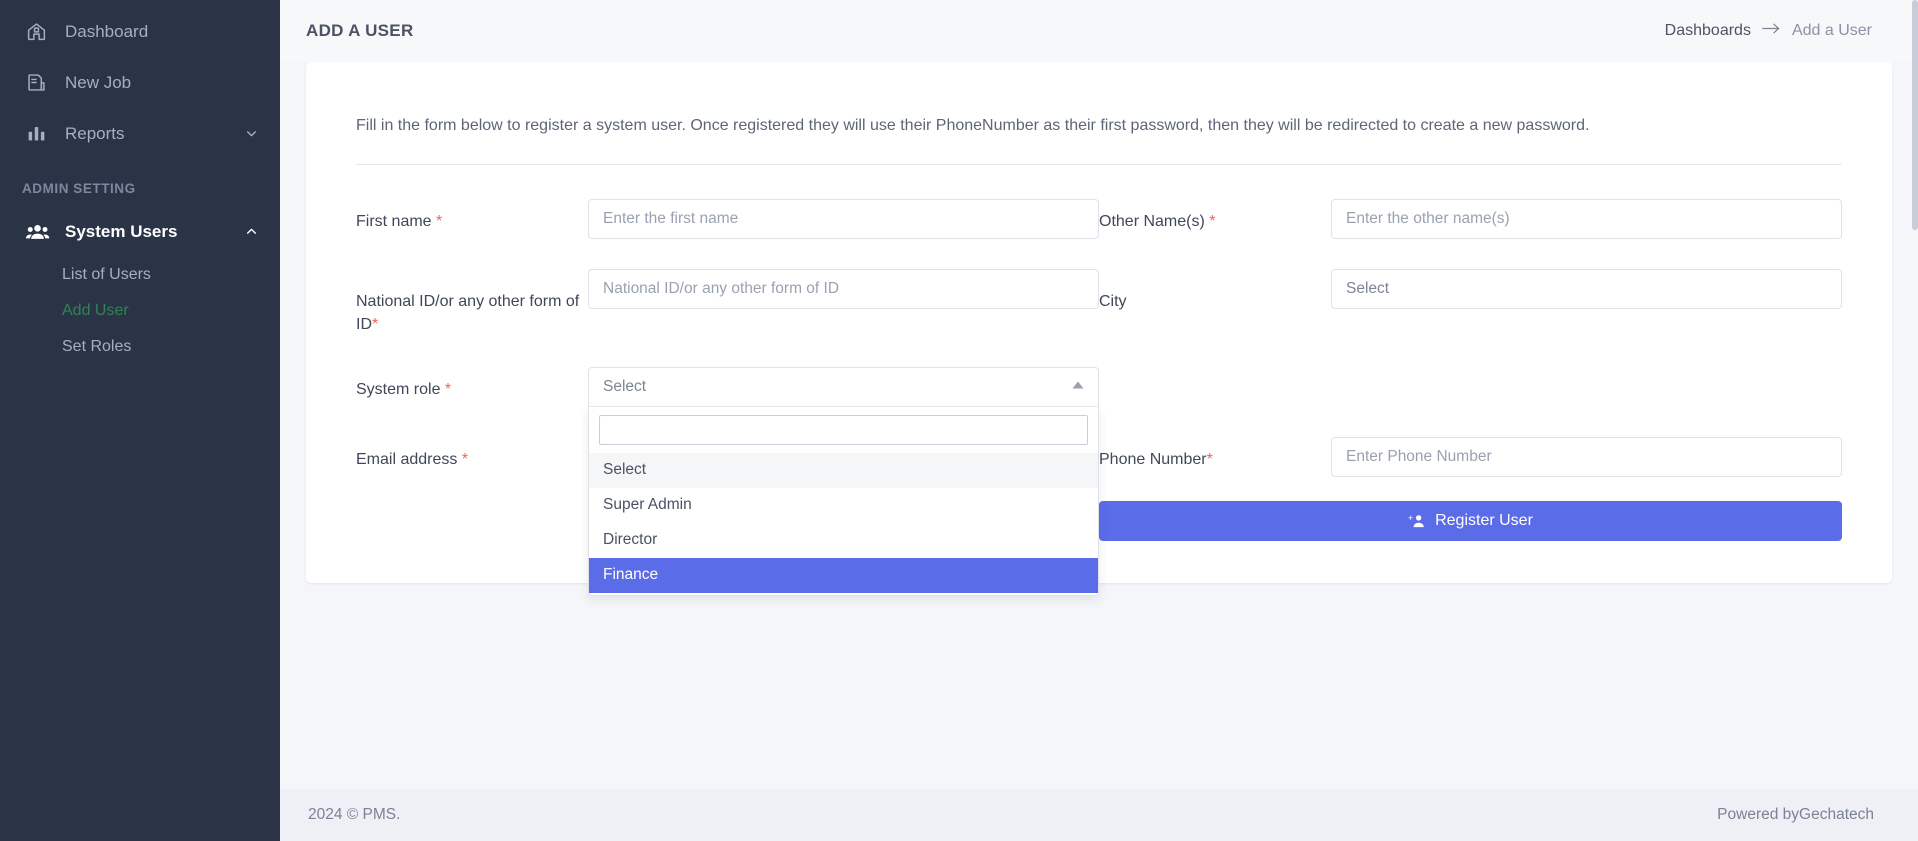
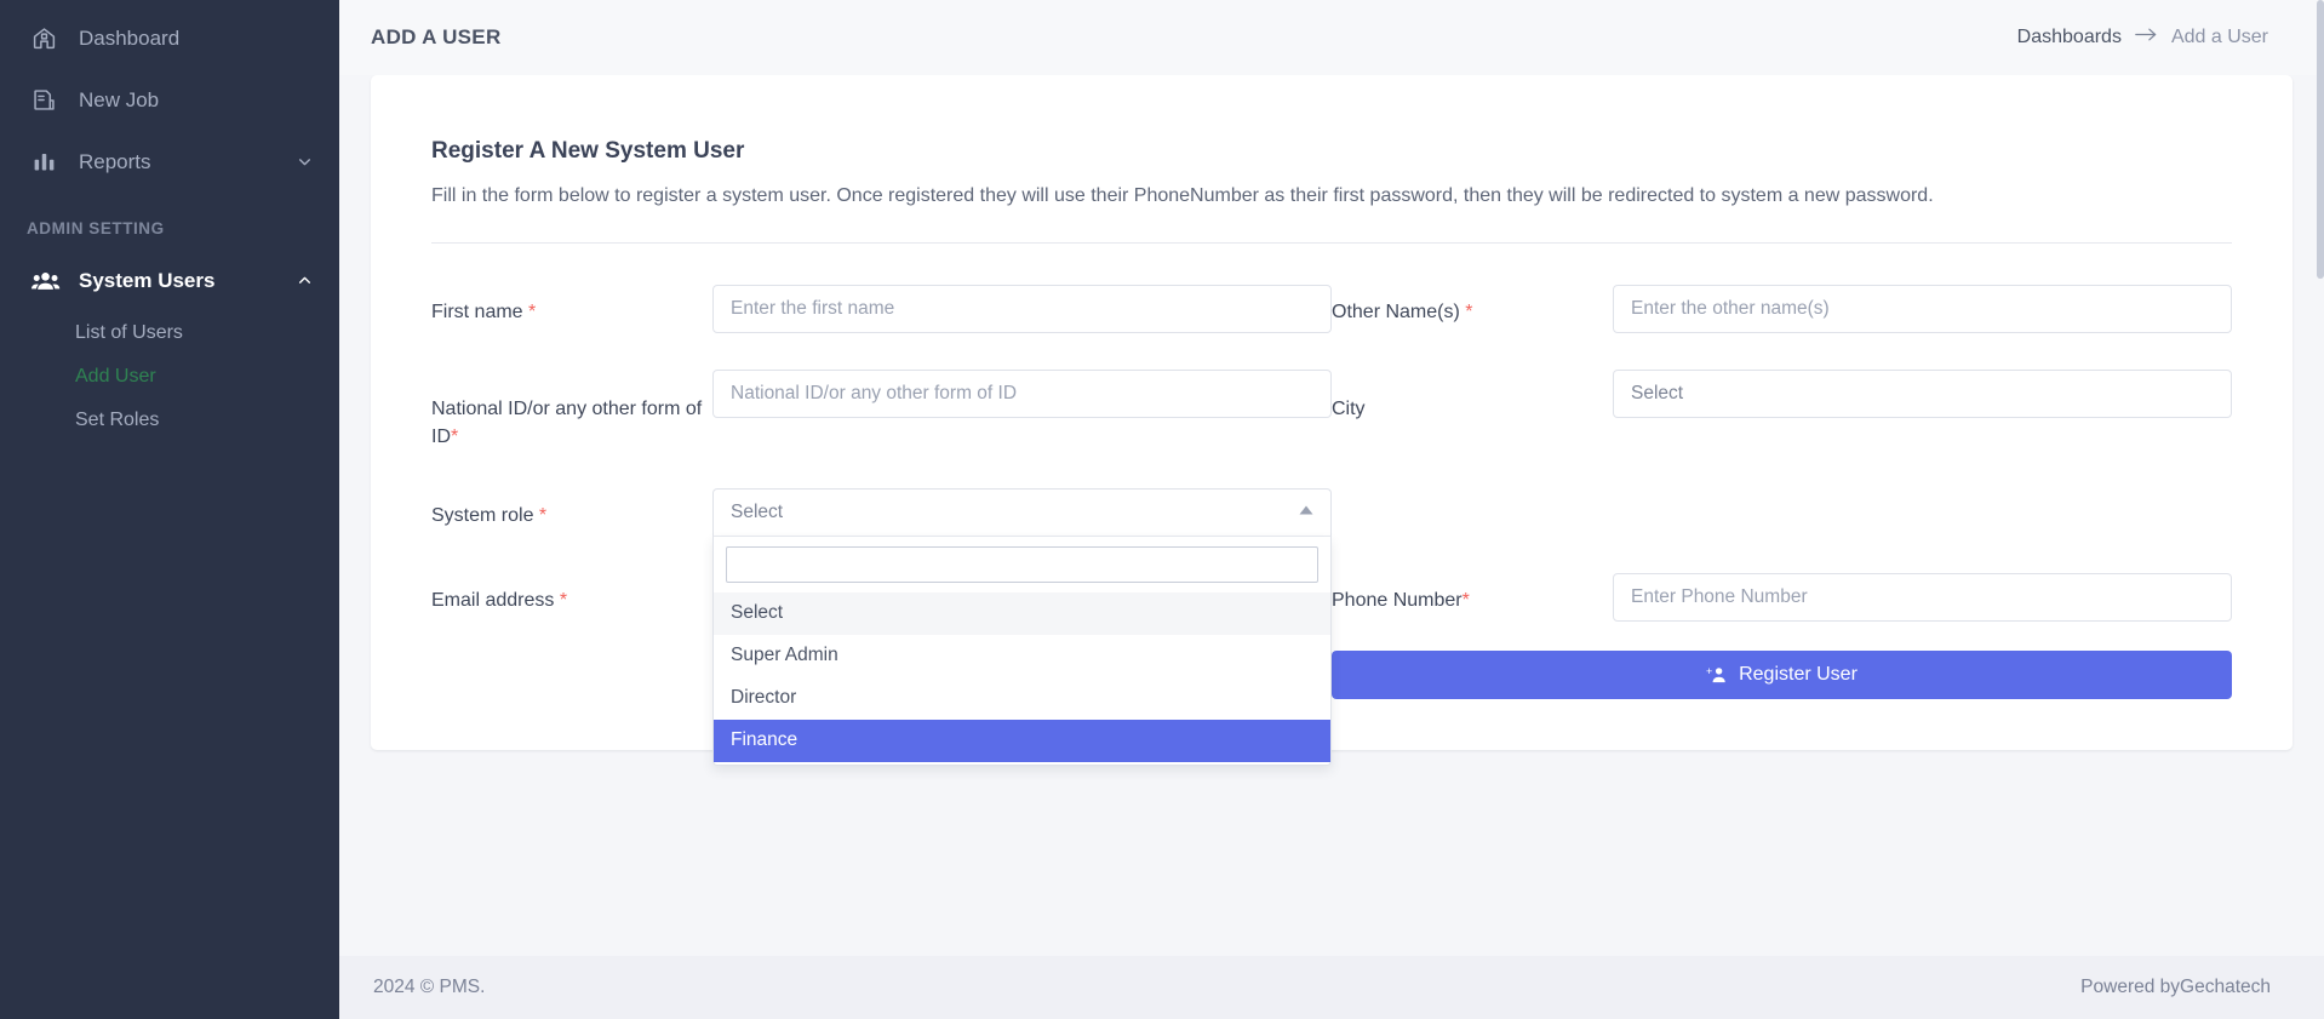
  Dashboard
  New Job
  Reports
  ADMIN SETTING
  System Users
  List of Users
  Add User
  Set Roles
  ADD A USER
  Dashboards
  Add a User
+ Register A New System User
- Fill in the form below to register a system user. Once registered they will use their PhoneNumber as their first password, then they will be redirected to create a new password.
+ Fill in the form below to register a system user. Once registered they will use their PhoneNumber as their first password, then they will be redirected to system a new password.
  First name *
  Enter the first name
  Other Name(s) *
  Enter the other name(s)
  National ID/or any other form of ID*
  National ID/or any other form of ID
  City
  Select
  System role *
  Select
  Select
  Super Admin
  Director
  Finance
  Email address *
  Phone Number*
  Enter Phone Number
  +
  Register User
  2024 © PMS.
  Powered byGechatech
